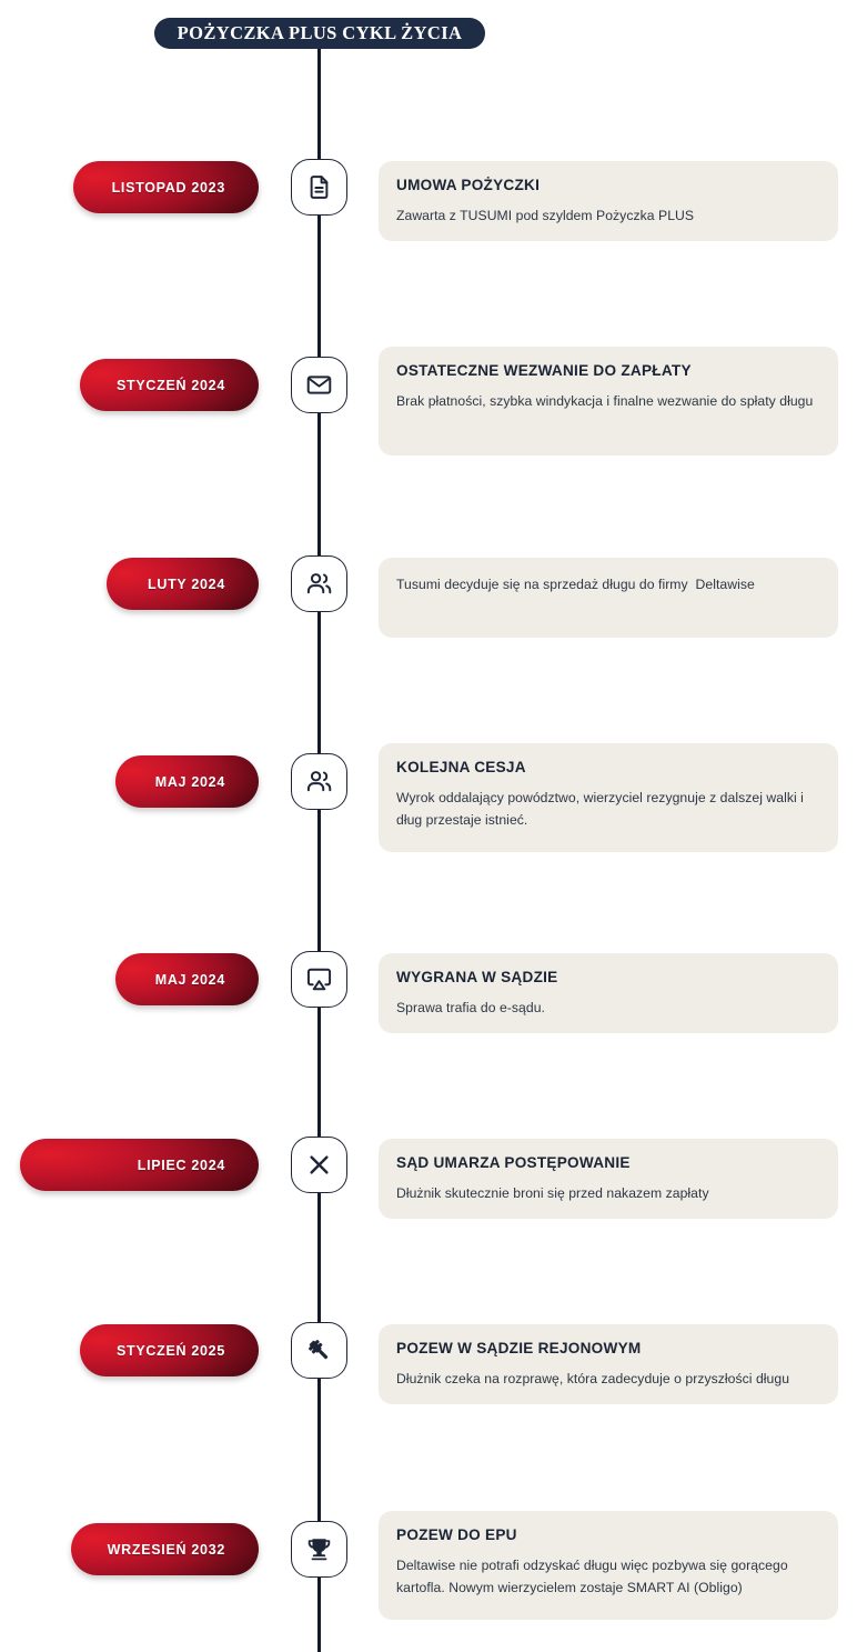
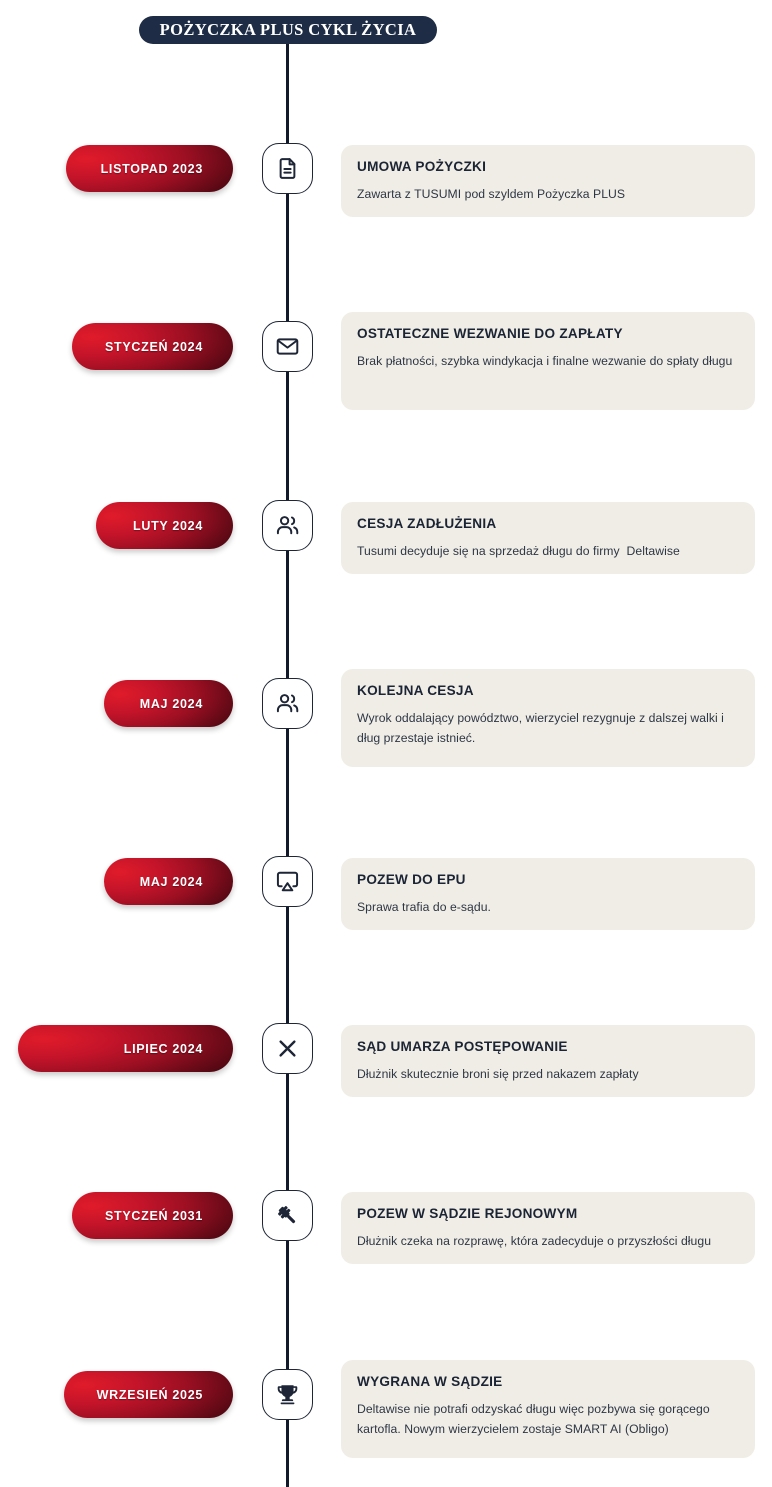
  POŻYCZKA PLUS CYKL ŻYCIA
  LISTOPAD 2023
  UMOWA POŻYCZKI
  Zawarta z TUSUMI pod szyldem Pożyczka PLUS
  STYCZEŃ 2024
  OSTATECZNE WEZWANIE DO ZAPŁATY
  Brak płatności, szybka windykacja i finalne wezwanie do spłaty długu
  LUTY 2024
+ CESJA ZADŁUŻENIA
  Tusumi decyduje się na sprzedaż długu do firmy Deltawise
  MAJ 2024
  KOLEJNA CESJA
  Wyrok oddalający powództwo, wierzyciel rezygnuje z dalszej walki i dług przestaje istnieć.
  MAJ 2024
- WYGRANA W SĄDZIE
+ POZEW DO EPU
  Sprawa trafia do e-sądu.
  LIPIEC 2024
  SĄD UMARZA POSTĘPOWANIE
  Dłużnik skutecznie broni się przed nakazem zapłaty
- STYCZEŃ 2025
+ STYCZEŃ 2031
  POZEW W SĄDZIE REJONOWYM
  Dłużnik czeka na rozprawę, która zadecyduje o przyszłości długu
- WRZESIEŃ 2032
+ WRZESIEŃ 2025
- POZEW DO EPU
+ WYGRANA W SĄDZIE
  Deltawise nie potrafi odzyskać długu więc pozbywa się gorącego kartofla. Nowym wierzycielem zostaje SMART AI (Obligo)
